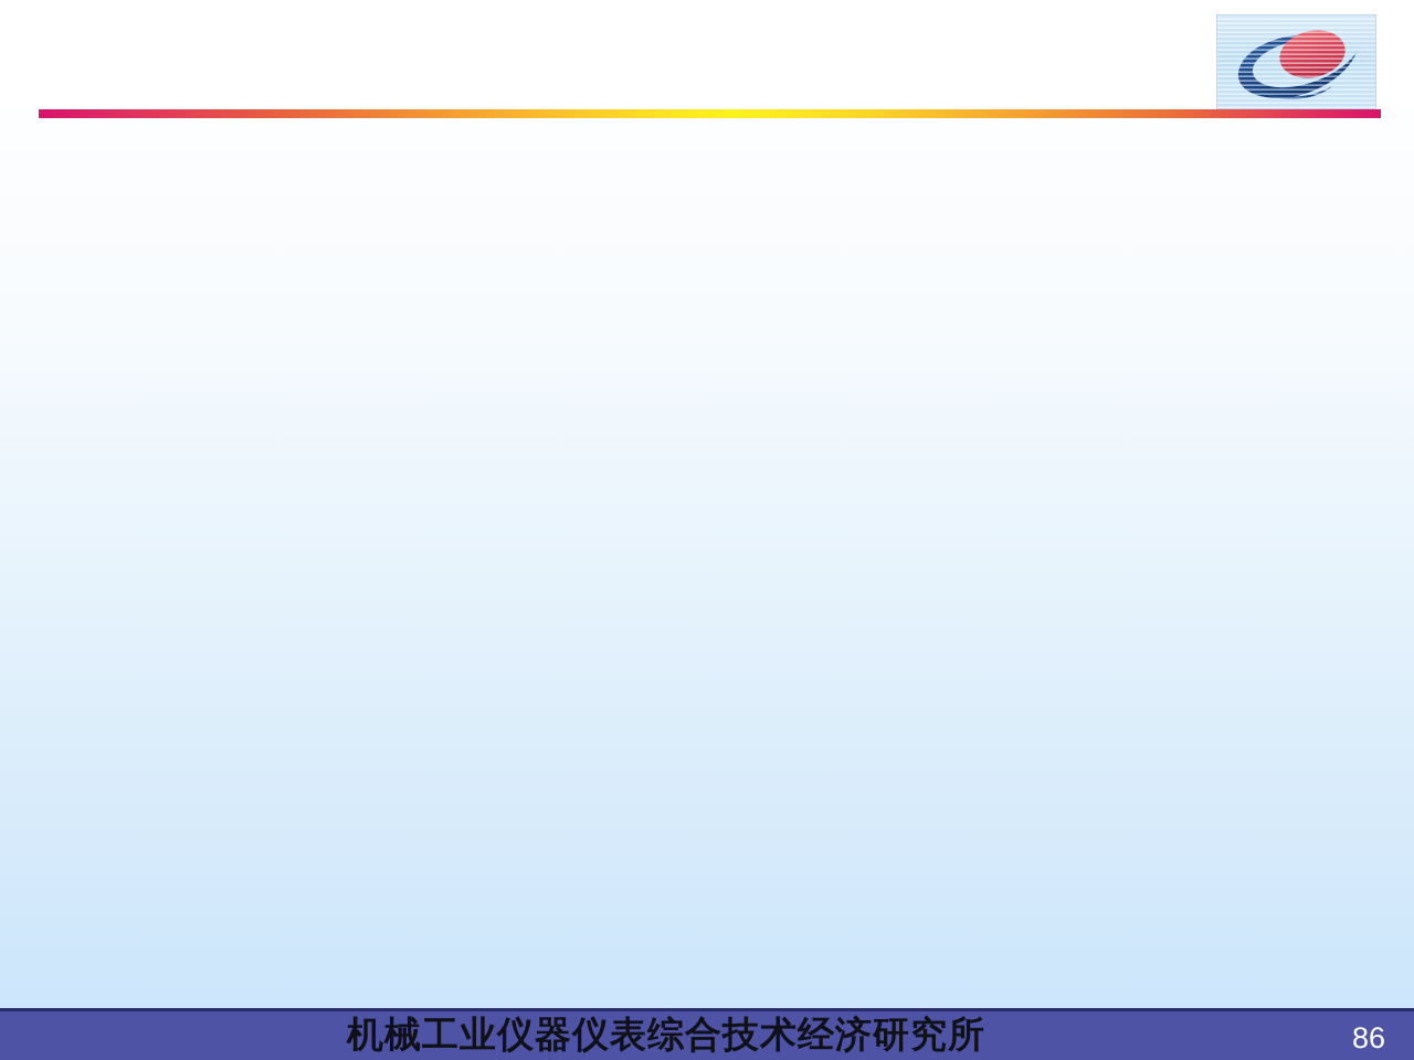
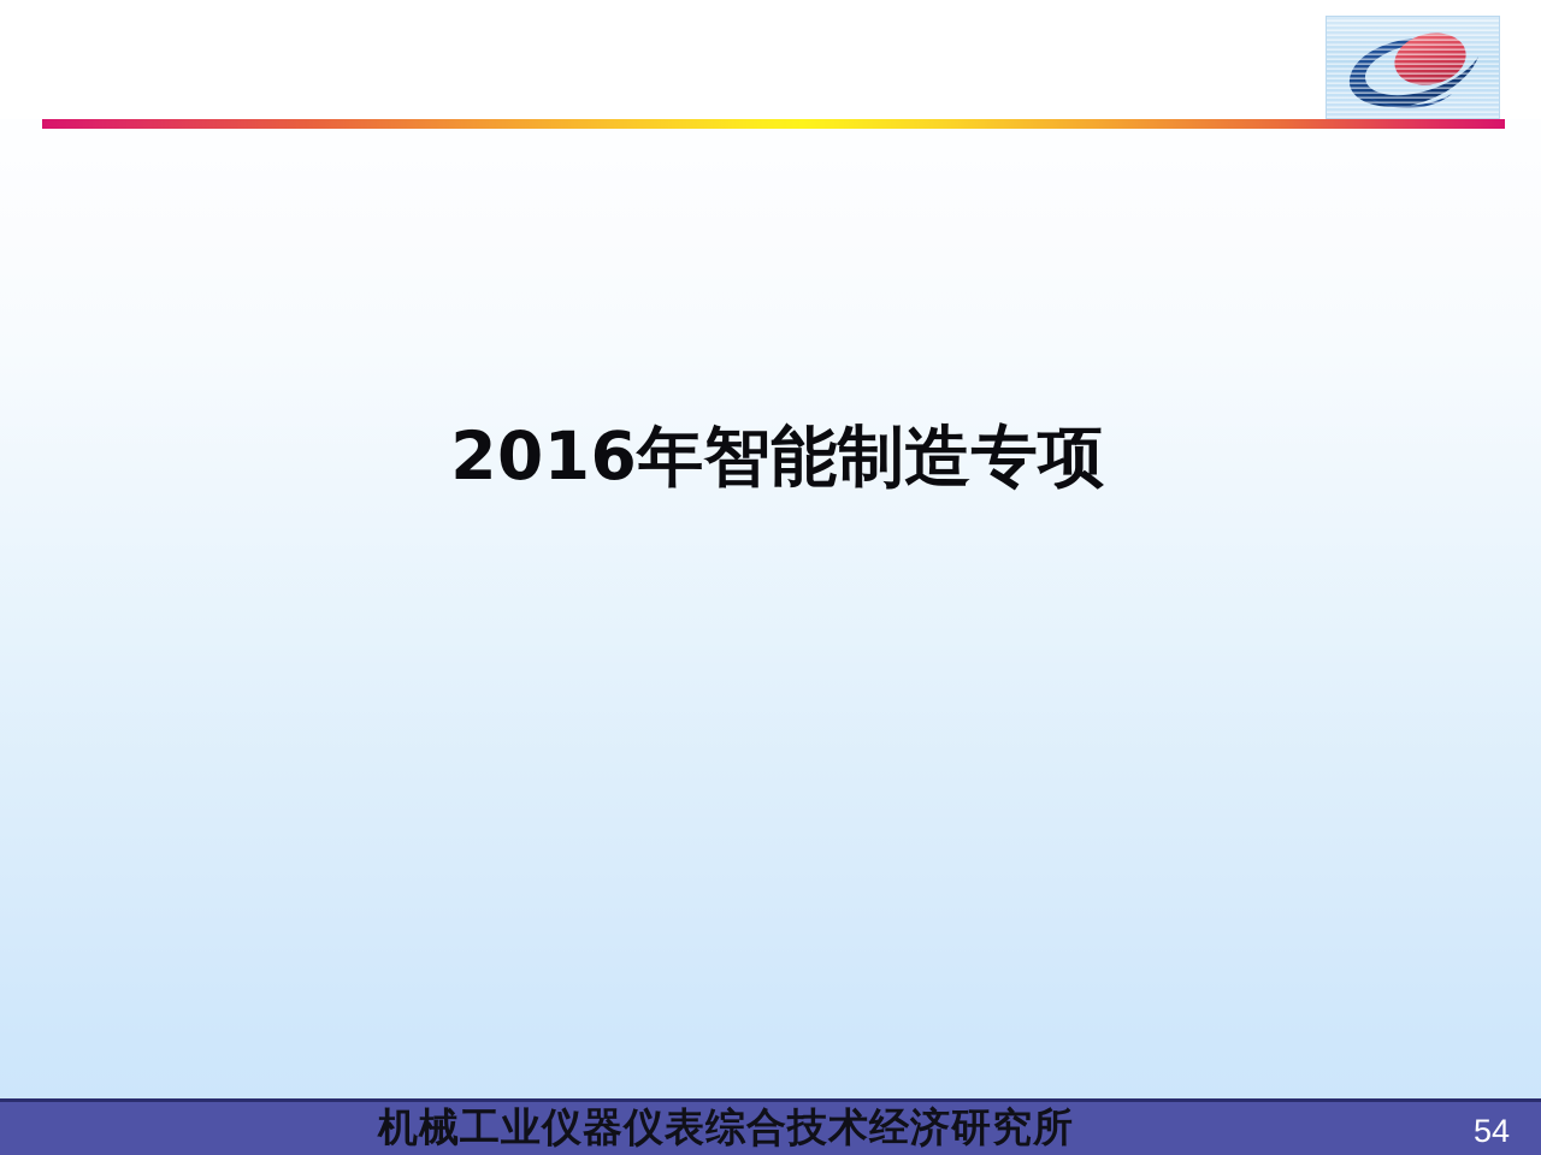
+ 2016年智能制造专项
  机械工业仪器仪表综合技术经济研究所
- 86
+ 54
